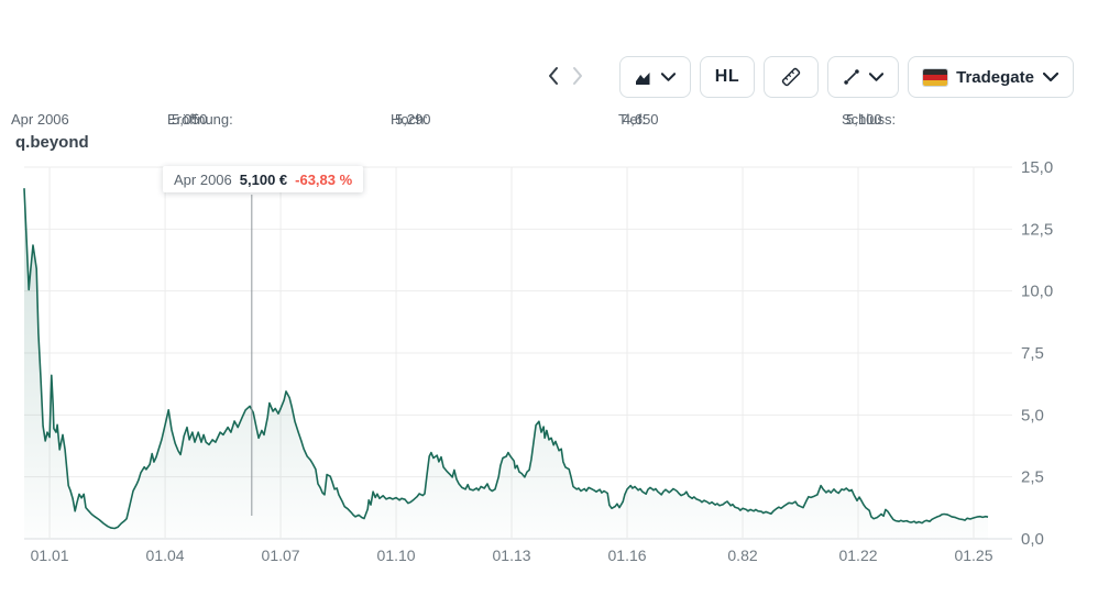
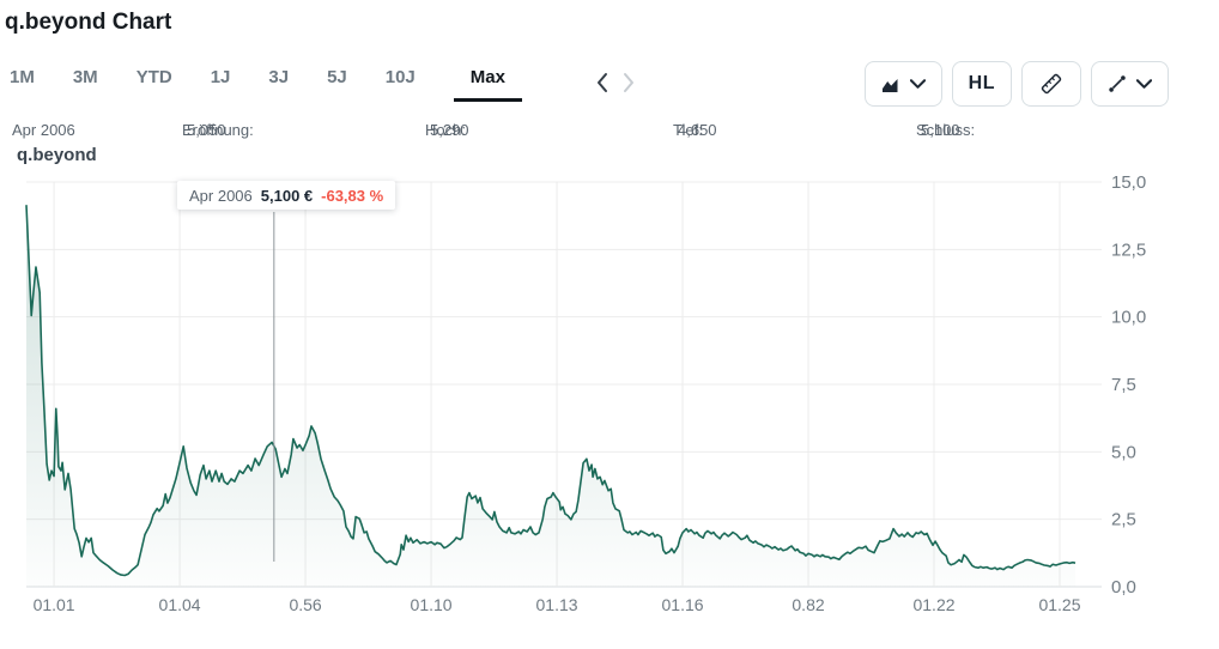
+ q.beyond Chart
+ 1M
+ 3M
+ YTD
+ 1J
+ 3J
+ 5J
+ 10J
+ Max
  HL
- Tradegate
  Apr 2006
  Eröffnung:
  5,050
  Hoch:
  5,290
  Tief:
  4,650
  Schluss:
  5,100
  q.beyond
  0,0
  2,5
  5,0
  7,5
  10,0
  12,5
  15,0
  01.01
  01.04
- 01.07
+ 0.56
  01.10
  01.13
  01.16
  0.82
  01.22
  01.25
  Apr 2006
  5,100 €
  -63,83 %
